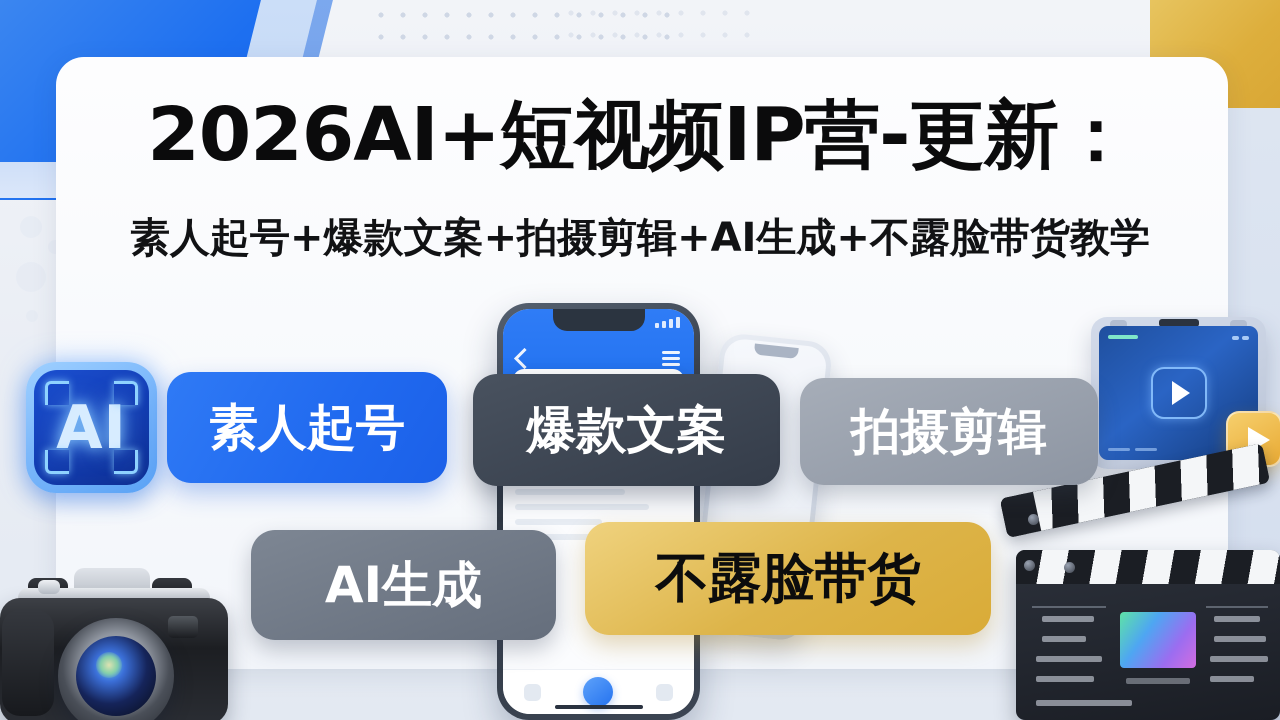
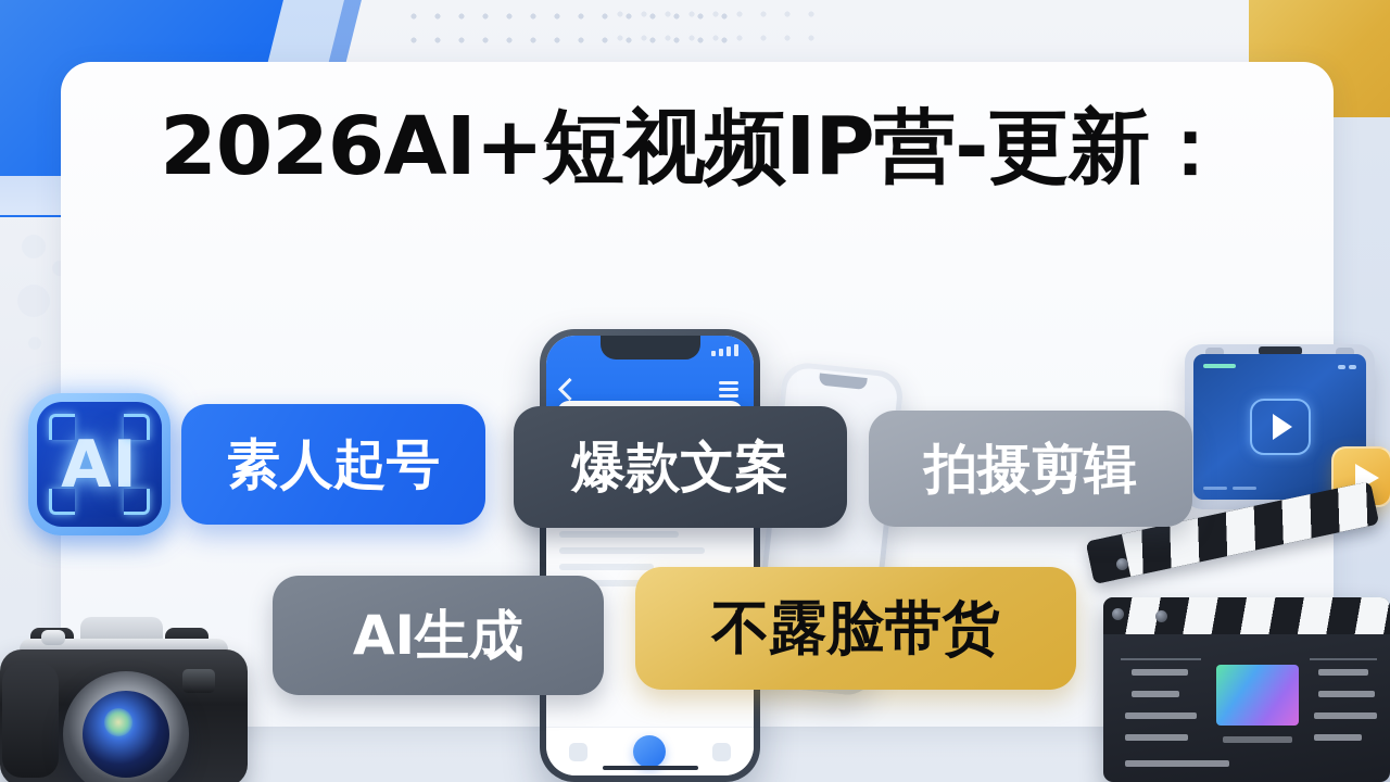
  2026AI+短视频IP营-更新：
- 素人起号+爆款文案+拍摄剪辑+AI生成+不露脸带货教学
  AI
  素人起号
  爆款文案
  拍摄剪辑
  AI生成
  不露脸带货
